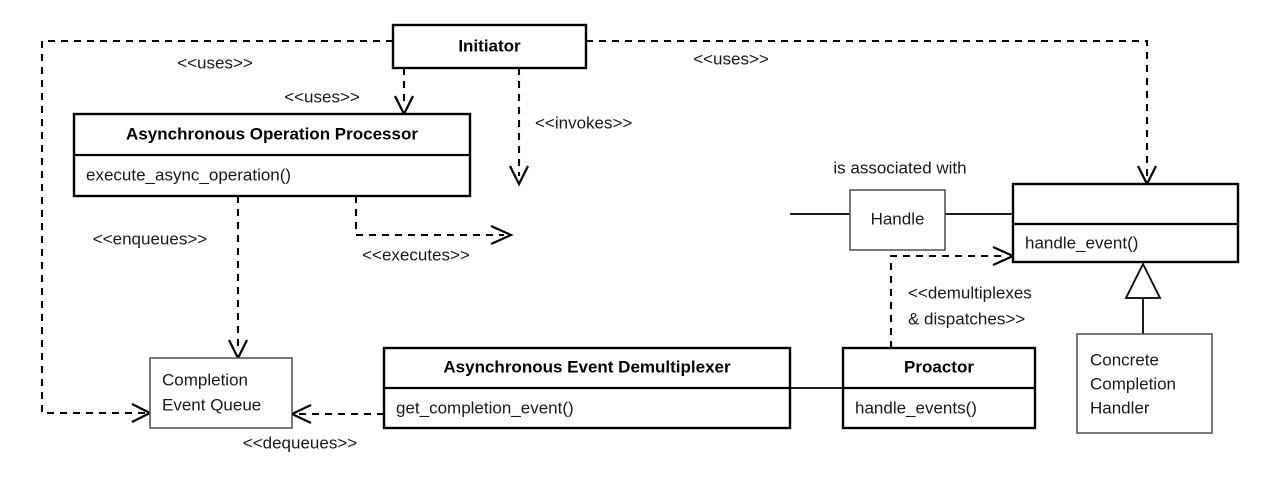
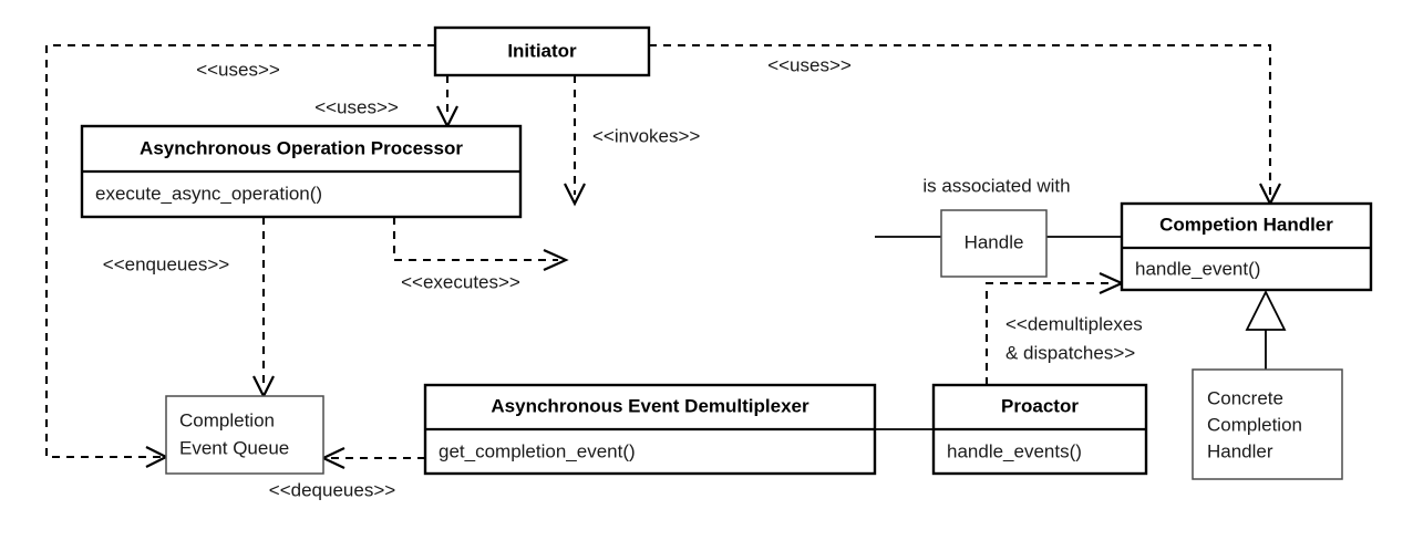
  <<uses>>
  <<uses>>
  <<invokes>>
  <<uses>>
  <<executes>>
  <<enqueues>>
  <<dequeues>>
  <<demultiplexes
  & dispatches>>
  is associated with
  Initiator
  Asynchronous Operation Processor
  execute_async_operation()
  Handle
+ Competion Handler
  handle_event()
  Concrete
  Completion
  Handler
  Completion
  Event Queue
  Asynchronous Event Demultiplexer
  get_completion_event()
  Proactor
  handle_events()
